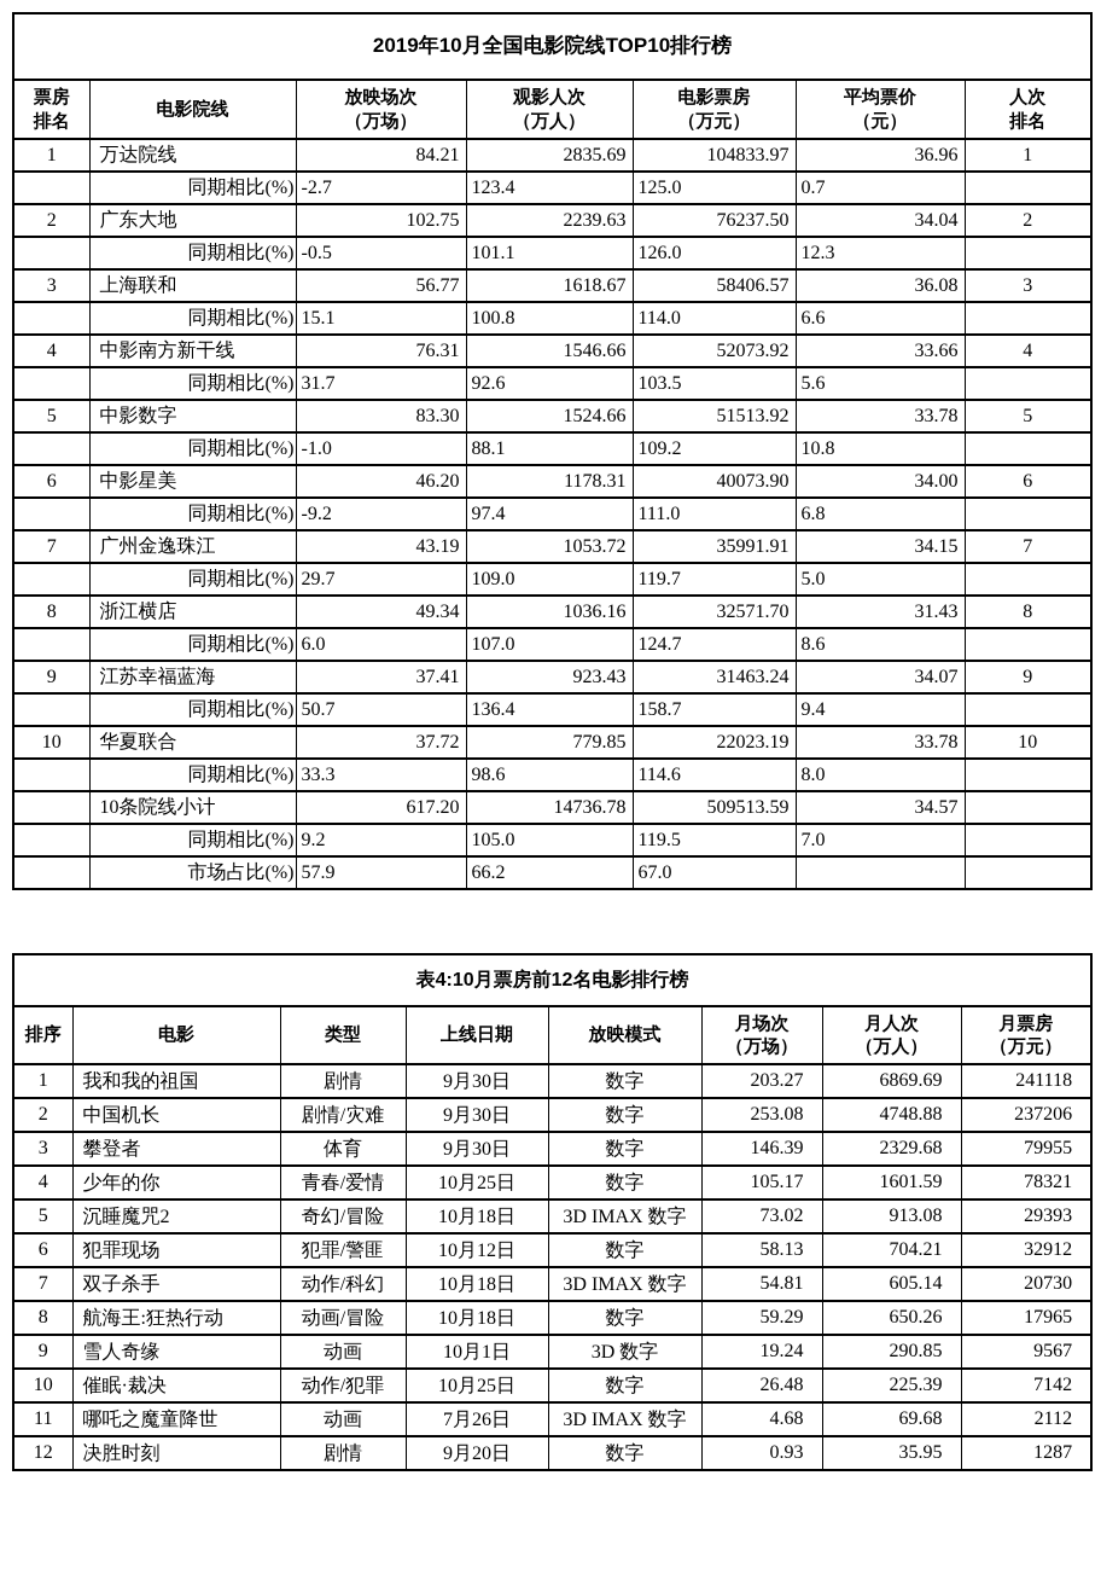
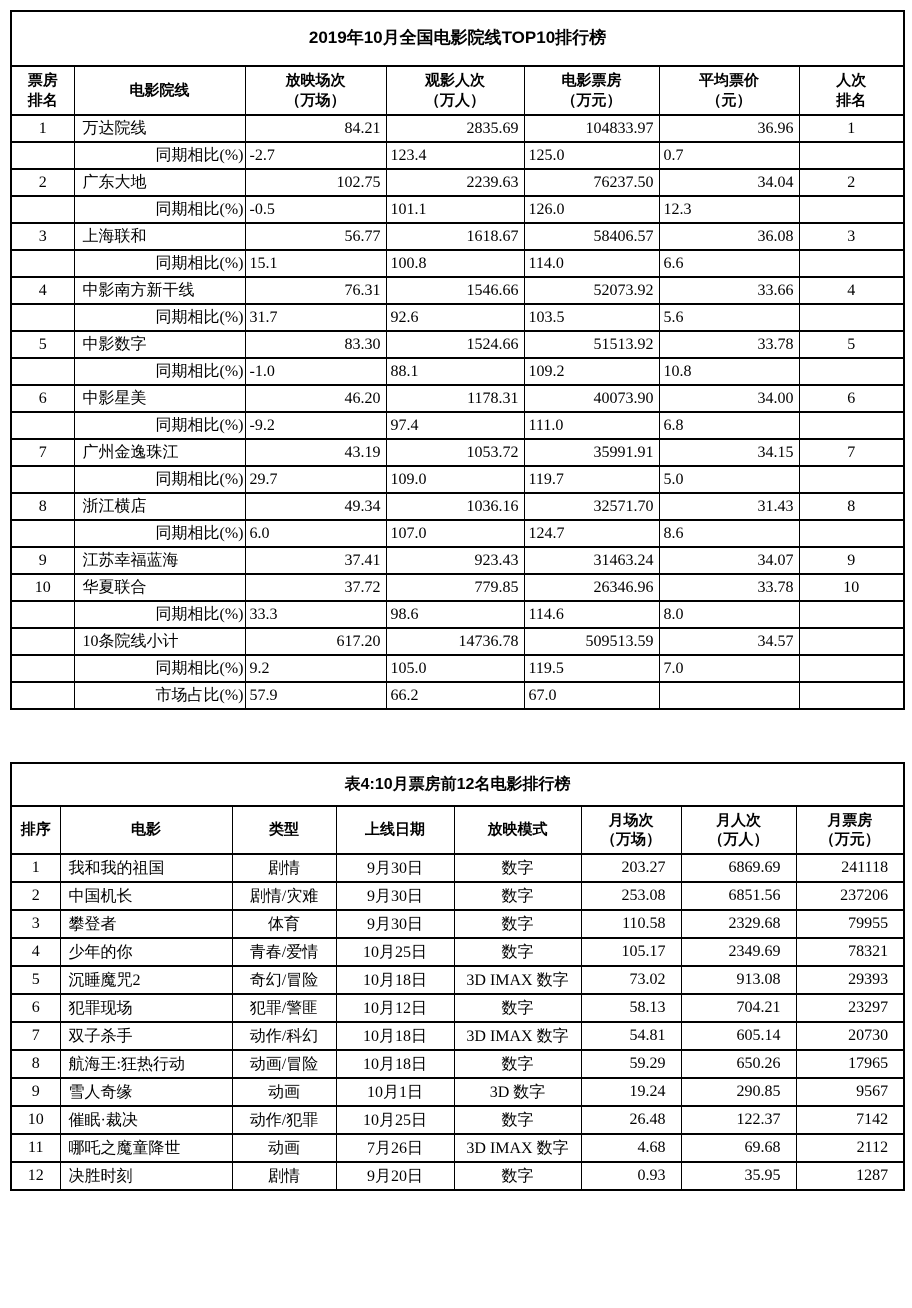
  2019年10月全国电影院线TOP10排行榜
  票房 排名	电影院线	放映场次 （万场）	观影人次 （万人）	电影票房 （万元）	平均票价 （元）	人次 排名
  1	万达院线	84.21	2835.69	104833.97	36.96	1
  	同期相比(%)	-2.7	123.4	125.0	0.7
  2	广东大地	102.75	2239.63	76237.50	34.04	2
  	同期相比(%)	-0.5	101.1	126.0	12.3
  3	上海联和	56.77	1618.67	58406.57	36.08	3
  	同期相比(%)	15.1	100.8	114.0	6.6
  4	中影南方新干线	76.31	1546.66	52073.92	33.66	4
  	同期相比(%)	31.7	92.6	103.5	5.6
  5	中影数字	83.30	1524.66	51513.92	33.78	5
  	同期相比(%)	-1.0	88.1	109.2	10.8
  6	中影星美	46.20	1178.31	40073.90	34.00	6
  	同期相比(%)	-9.2	97.4	111.0	6.8
  7	广州金逸珠江	43.19	1053.72	35991.91	34.15	7
  	同期相比(%)	29.7	109.0	119.7	5.0
  8	浙江横店	49.34	1036.16	32571.70	31.43	8
  	同期相比(%)	6.0	107.0	124.7	8.6
  9	江苏幸福蓝海	37.41	923.43	31463.24	34.07	9
- 	同期相比(%)	50.7	136.4	158.7	9.4
- 10	华夏联合	37.72	779.85	22023.19	33.78	10
+ 10	华夏联合	37.72	779.85	26346.96	33.78	10
  	同期相比(%)	33.3	98.6	114.6	8.0
  	10条院线小计	617.20	14736.78	509513.59	34.57
  	同期相比(%)	9.2	105.0	119.5	7.0
  	市场占比(%)	57.9	66.2	67.0
  表4:10月票房前12名电影排行榜
  排序	电影	类型	上线日期	放映模式	月场次 （万场）	月人次 （万人）	月票房 （万元）
  1	我和我的祖国	剧情	9月30日	数字	203.27	6869.69	241118
- 2	中国机长	剧情/灾难	9月30日	数字	253.08	4748.88	237206
+ 2	中国机长	剧情/灾难	9月30日	数字	253.08	6851.56	237206
- 3	攀登者	体育	9月30日	数字	146.39	2329.68	79955
+ 3	攀登者	体育	9月30日	数字	110.58	2329.68	79955
- 4	少年的你	青春/爱情	10月25日	数字	105.17	1601.59	78321
+ 4	少年的你	青春/爱情	10月25日	数字	105.17	2349.69	78321
  5	沉睡魔咒2	奇幻/冒险	10月18日	3D IMAX 数字	73.02	913.08	29393
- 6	犯罪现场	犯罪/警匪	10月12日	数字	58.13	704.21	32912
+ 6	犯罪现场	犯罪/警匪	10月12日	数字	58.13	704.21	23297
  7	双子杀手	动作/科幻	10月18日	3D IMAX 数字	54.81	605.14	20730
  8	航海王:狂热行动	动画/冒险	10月18日	数字	59.29	650.26	17965
  9	雪人奇缘	动画	10月1日	3D 数字	19.24	290.85	9567
- 10	催眠·裁决	动作/犯罪	10月25日	数字	26.48	225.39	7142
+ 10	催眠·裁决	动作/犯罪	10月25日	数字	26.48	122.37	7142
  11	哪吒之魔童降世	动画	7月26日	3D IMAX 数字	4.68	69.68	2112
  12	决胜时刻	剧情	9月20日	数字	0.93	35.95	1287
